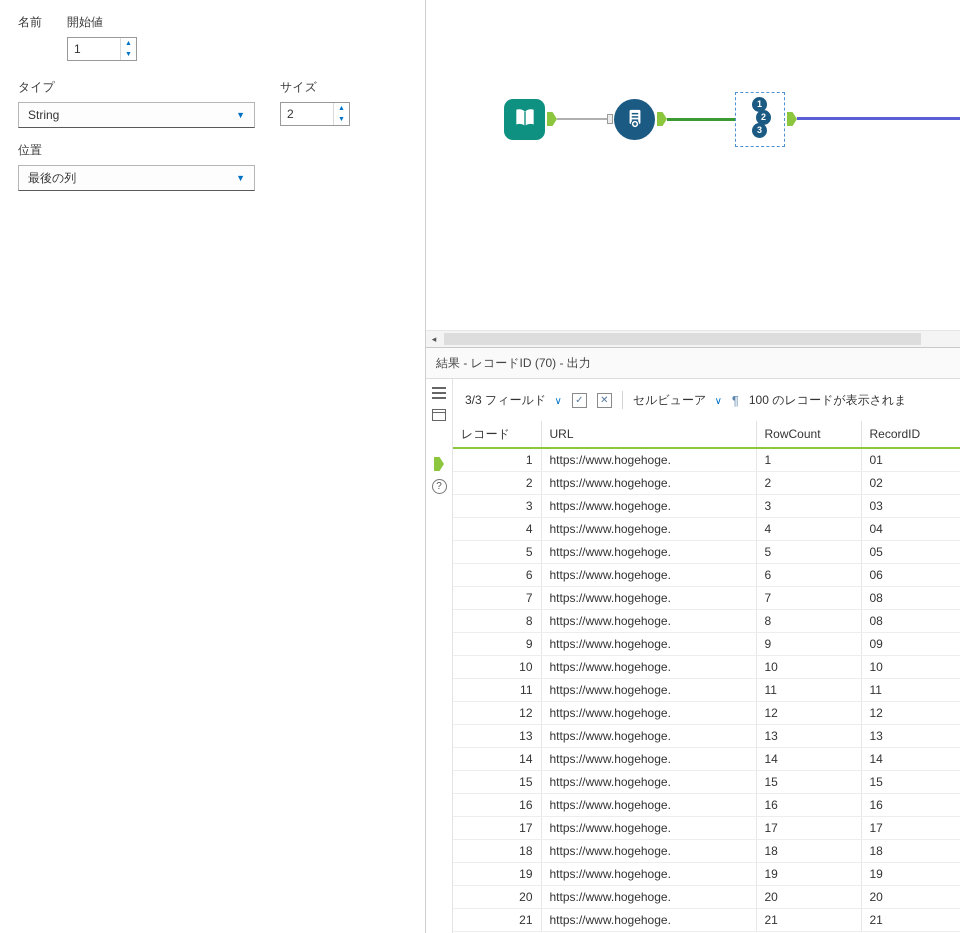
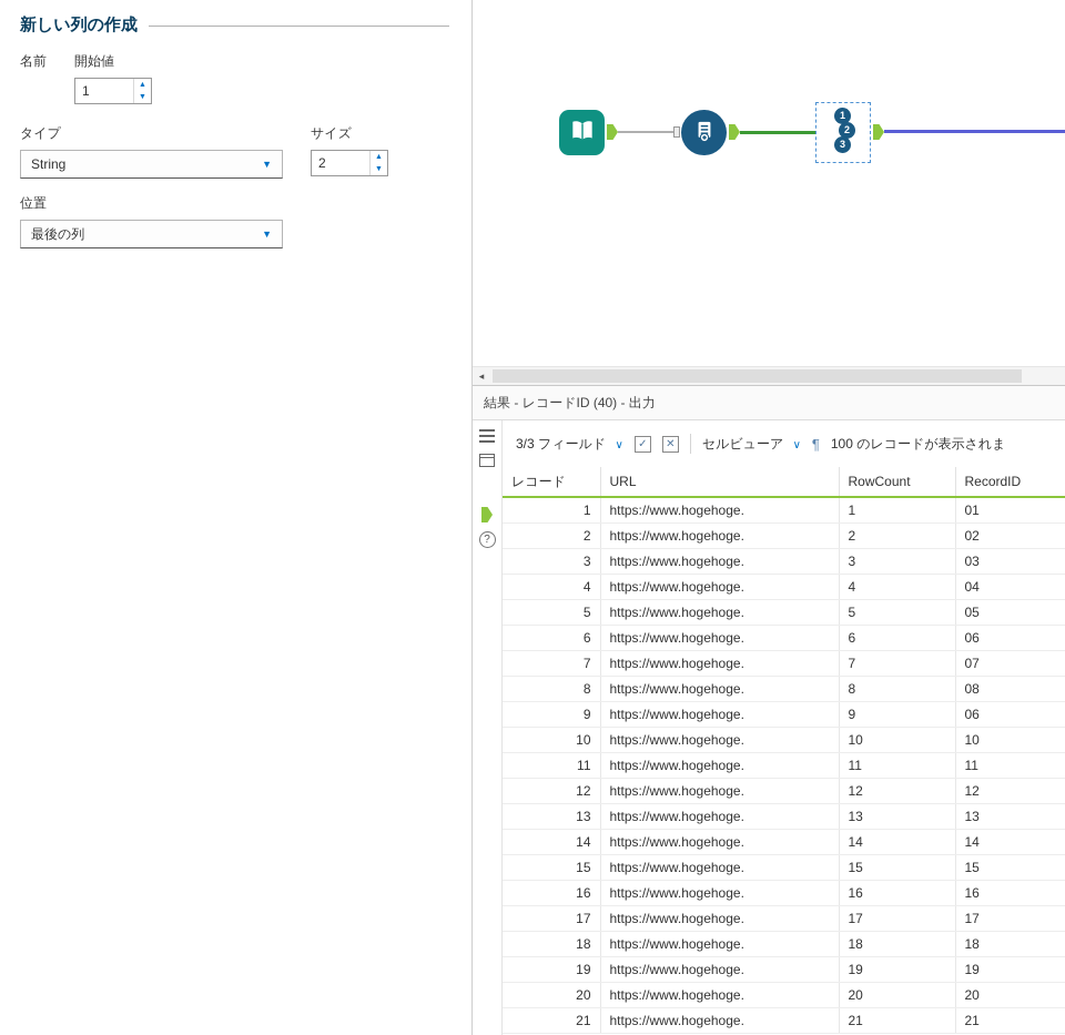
+ 新しい列の作成
  名前
  開始値
  1
  タイプ
  String
  ▼
  サイズ
  2
  位置
  最後の列
  ▼
  1
  2
  3
  ◂
- 結果 - レコードID (70) - 出力
+ 結果 - レコードID (40) - 出力
  ?
  3/3 フィールド ∨
  ✓
  ✕
  セルビューア ∨
  ¶
  100 のレコードが表示されま
  レコード	URL	RowCount	RecordID
  1	https://www.hogehoge.	1	01
  2	https://www.hogehoge.	2	02
  3	https://www.hogehoge.	3	03
  4	https://www.hogehoge.	4	04
  5	https://www.hogehoge.	5	05
  6	https://www.hogehoge.	6	06
- 7	https://www.hogehoge.	7	08
+ 7	https://www.hogehoge.	7	07
  8	https://www.hogehoge.	8	08
- 9	https://www.hogehoge.	9	09
+ 9	https://www.hogehoge.	9	06
  10	https://www.hogehoge.	10	10
  11	https://www.hogehoge.	11	11
  12	https://www.hogehoge.	12	12
  13	https://www.hogehoge.	13	13
  14	https://www.hogehoge.	14	14
  15	https://www.hogehoge.	15	15
  16	https://www.hogehoge.	16	16
  17	https://www.hogehoge.	17	17
  18	https://www.hogehoge.	18	18
  19	https://www.hogehoge.	19	19
  20	https://www.hogehoge.	20	20
  21	https://www.hogehoge.	21	21
